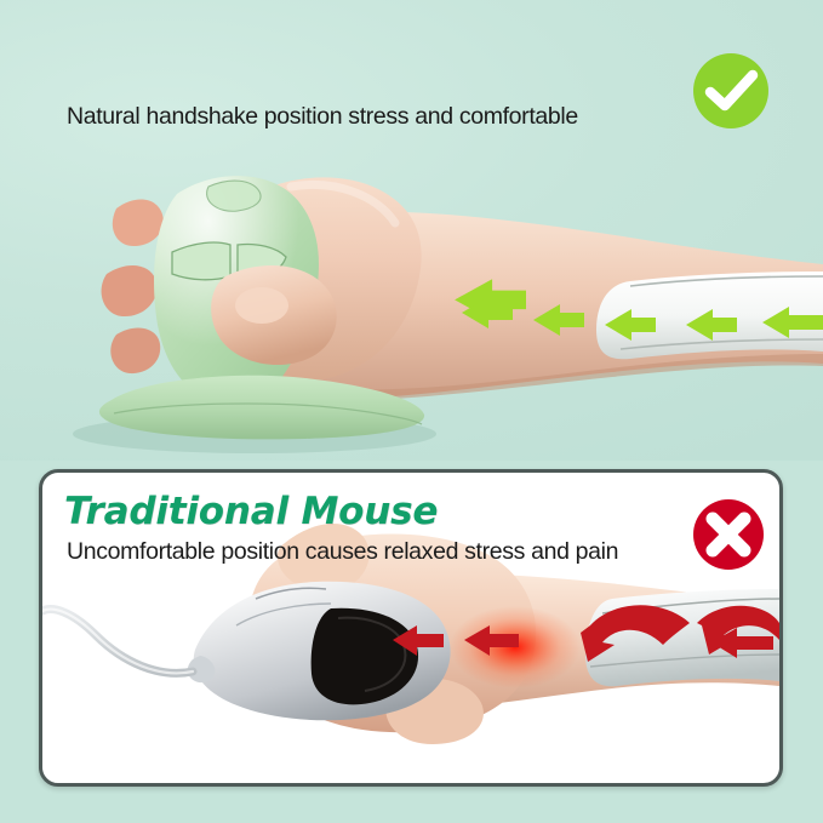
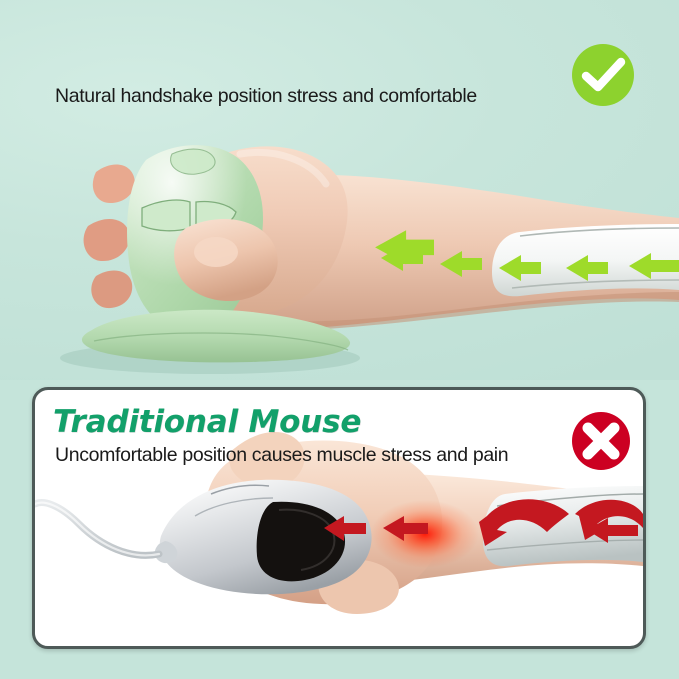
  Natural handshake position stress and comfortable
  Traditional Mouse
- Uncomfortable position causes relaxed stress and pain
+ Uncomfortable position causes muscle stress and pain
